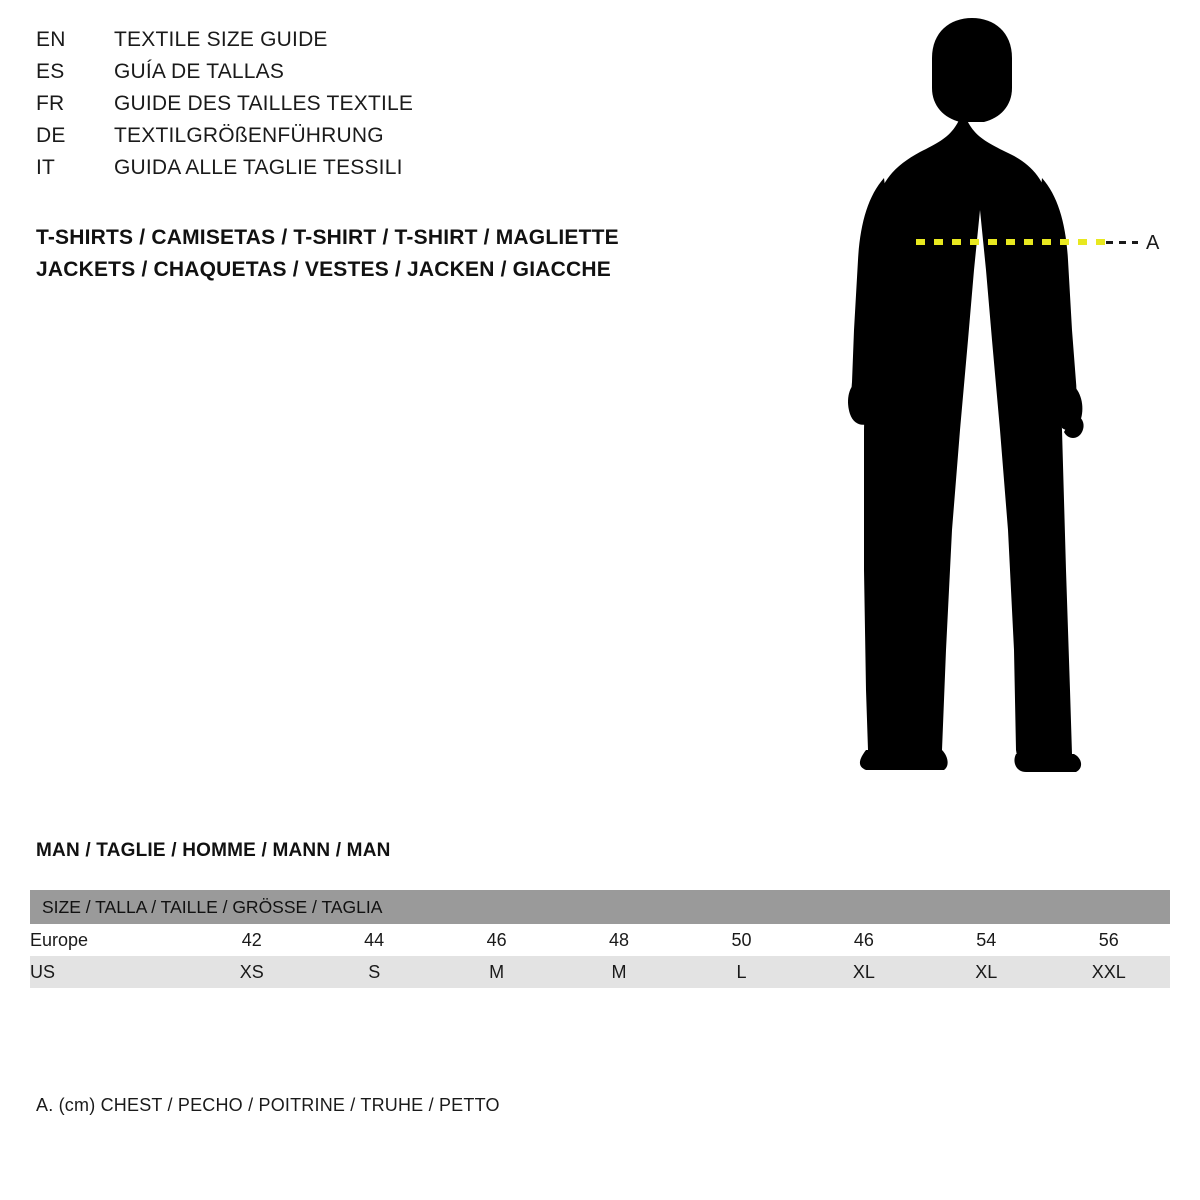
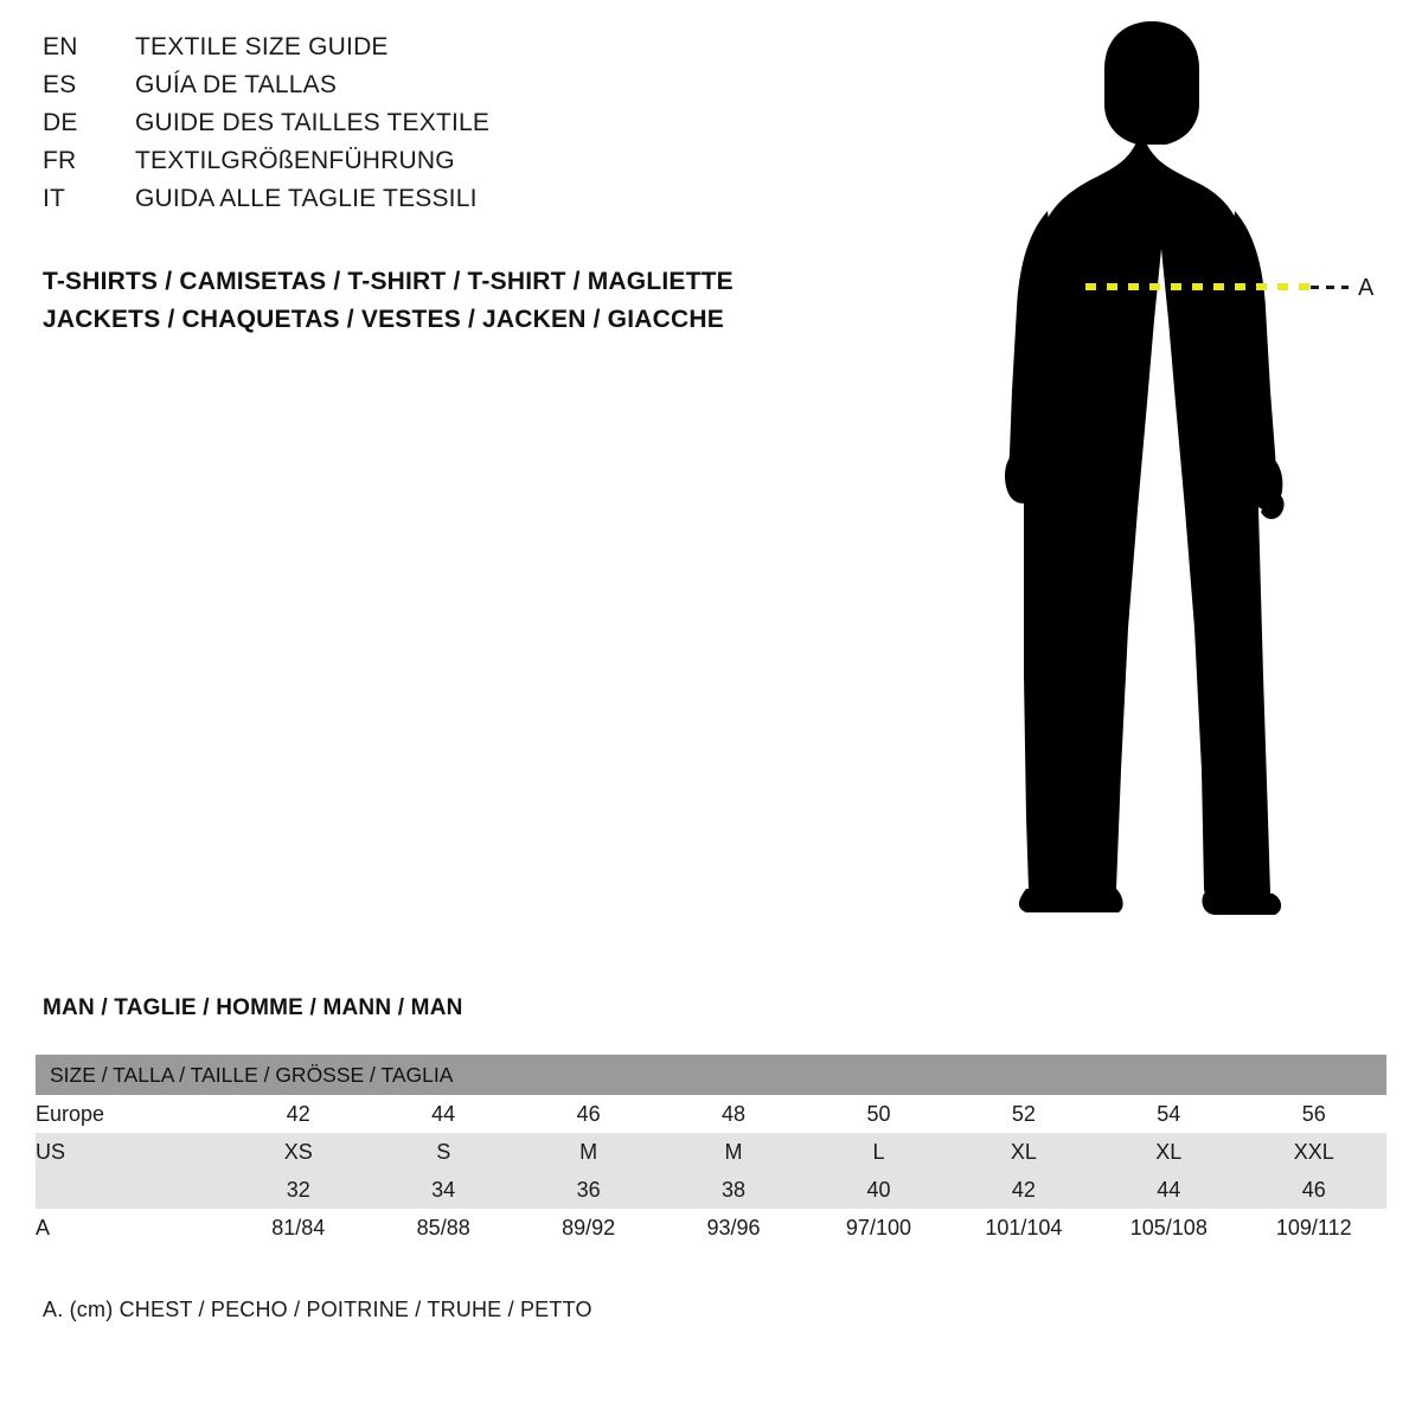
  EN
  TEXTILE SIZE GUIDE
  ES
  GUÍA DE TALLAS
- FR
+ DE
  GUIDE DES TAILLES TEXTILE
- DE
+ FR
  TEXTILGRÖßENFÜHRUNG
  IT
  GUIDA ALLE TAGLIE TESSILI
  T-SHIRTS / CAMISETAS / T-SHIRT / T-SHIRT / MAGLIETTE
  JACKETS / CHAQUETAS / VESTES / JACKEN / GIACCHE
  A
  MAN / TAGLIE / HOMME / MANN / MAN
  SIZE / TALLA / TAILLE / GRÖSSE / TAGLIA
- Europe	42	44	46	48	50	46	54	56
+ Europe	42	44	46	48	50	52	54	56
  US	XS	S	M	M	L	XL	XL	XXL
+ 	32	34	36	38	40	42	44	46
+ A	81/84	85/88	89/92	93/96	97/100	101/104	105/108	109/112
  A. (cm) CHEST / PECHO / POITRINE / TRUHE / PETTO
